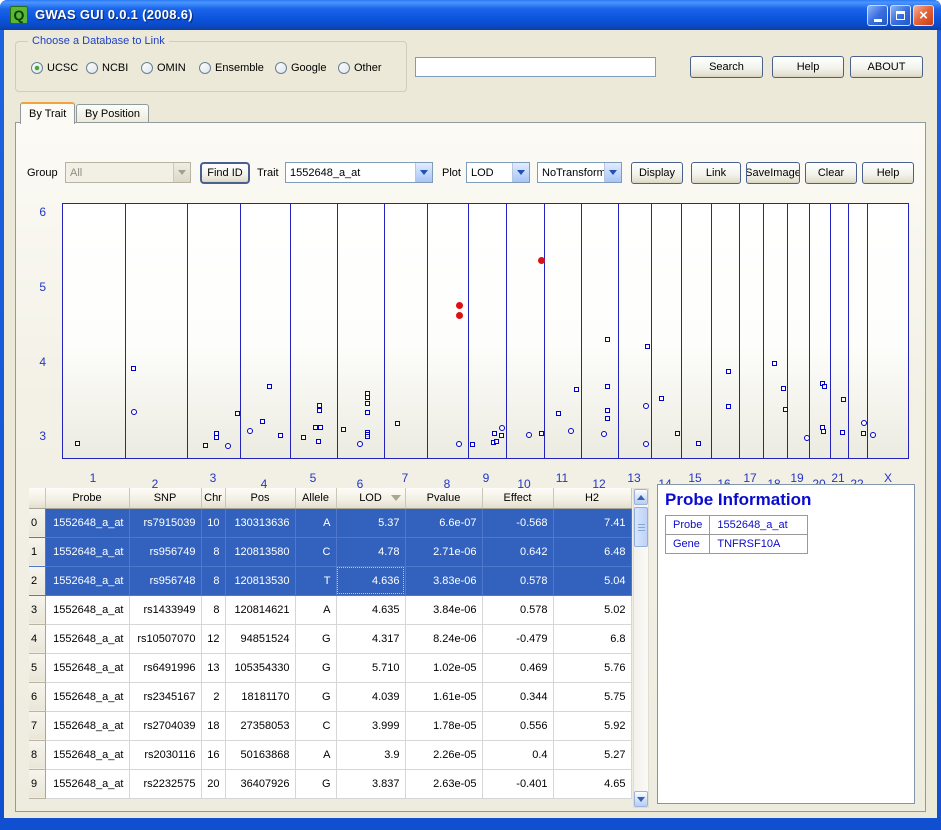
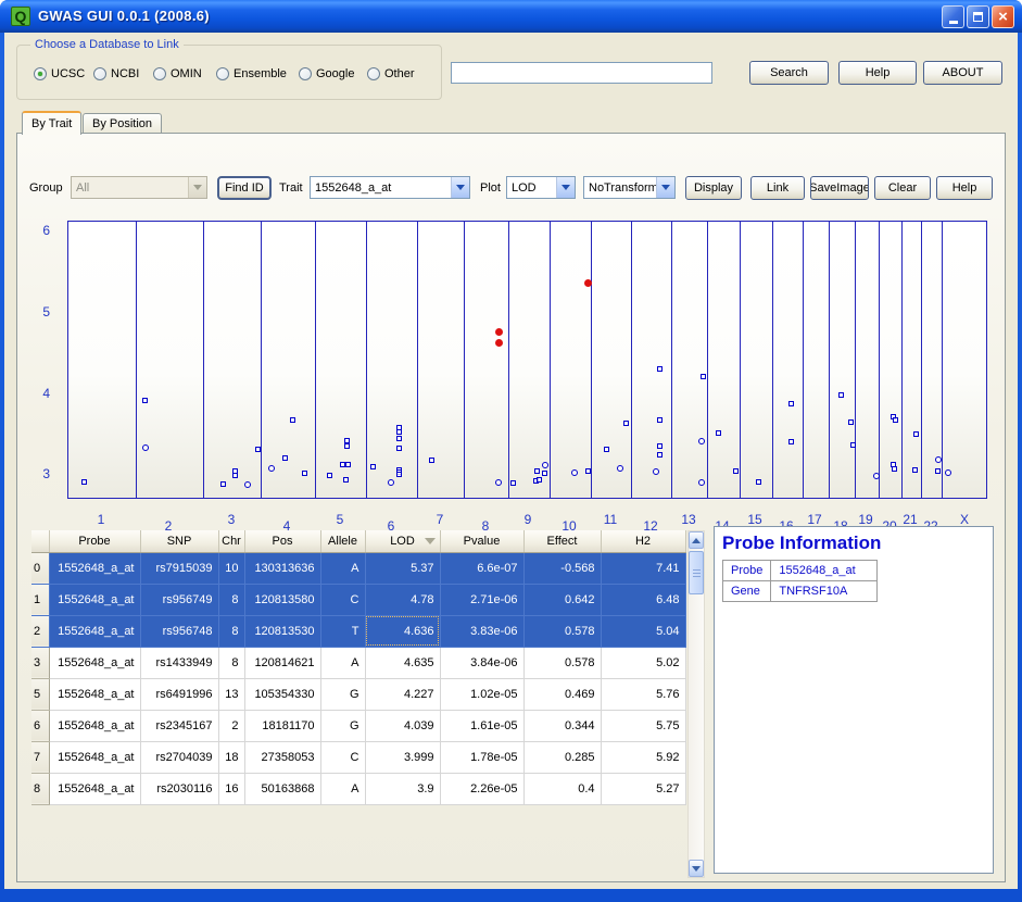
  Q
  GWAS GUI 0.0.1 (2008.6)
  ×
  Choose a Database to Link
  UCSC
  NCBI
  OMIN
  Ensemble
  Google
  Other
  Search
  Help
  ABOUT
  Group
  All
  Find ID
  Trait
  1552648_a_at
  Plot
  LOD
  NoTransform
  Display
  Link
  SaveImage
  Clear
  Help
  3
  4
  5
  6
  1
  2
  3
  4
  5
  6
  7
  8
  9
  10
  11
  12
  13
  15
  17
  19
  21
  X
  	Probe	SNP	Chr	Pos	Allele	LOD	Pvalue	Effect	H2
  0	1552648_a_at	rs7915039	10	130313636	A	5.37	6.6e-07	-0.568	7.41
  1	1552648_a_at	rs956749	8	120813580	C	4.78	2.71e-06	0.642	6.48
  2	1552648_a_at	rs956748	8	120813530	T	4.636	3.83e-06	0.578	5.04
  3	1552648_a_at	rs1433949	8	120814621	A	4.635	3.84e-06	0.578	5.02
- 4	1552648_a_at	rs10507070	12	94851524	G	4.317	8.24e-06	-0.479	6.8
- 5	1552648_a_at	rs6491996	13	105354330	G	5.710	1.02e-05	0.469	5.76
+ 5	1552648_a_at	rs6491996	13	105354330	G	4.227	1.02e-05	0.469	5.76
  6	1552648_a_at	rs2345167	2	18181170	G	4.039	1.61e-05	0.344	5.75
- 7	1552648_a_at	rs2704039	18	27358053	C	3.999	1.78e-05	0.556	5.92
+ 7	1552648_a_at	rs2704039	18	27358053	C	3.999	1.78e-05	0.285	5.92
  8	1552648_a_at	rs2030116	16	50163868	A	3.9	2.26e-05	0.4	5.27
- 9	1552648_a_at	rs2232575	20	36407926	G	3.837	2.63e-05	-0.401	4.65
  Probe Information
  Probe	1552648_a_at
  Gene	TNFRSF10A
  By Trait
  By Position
